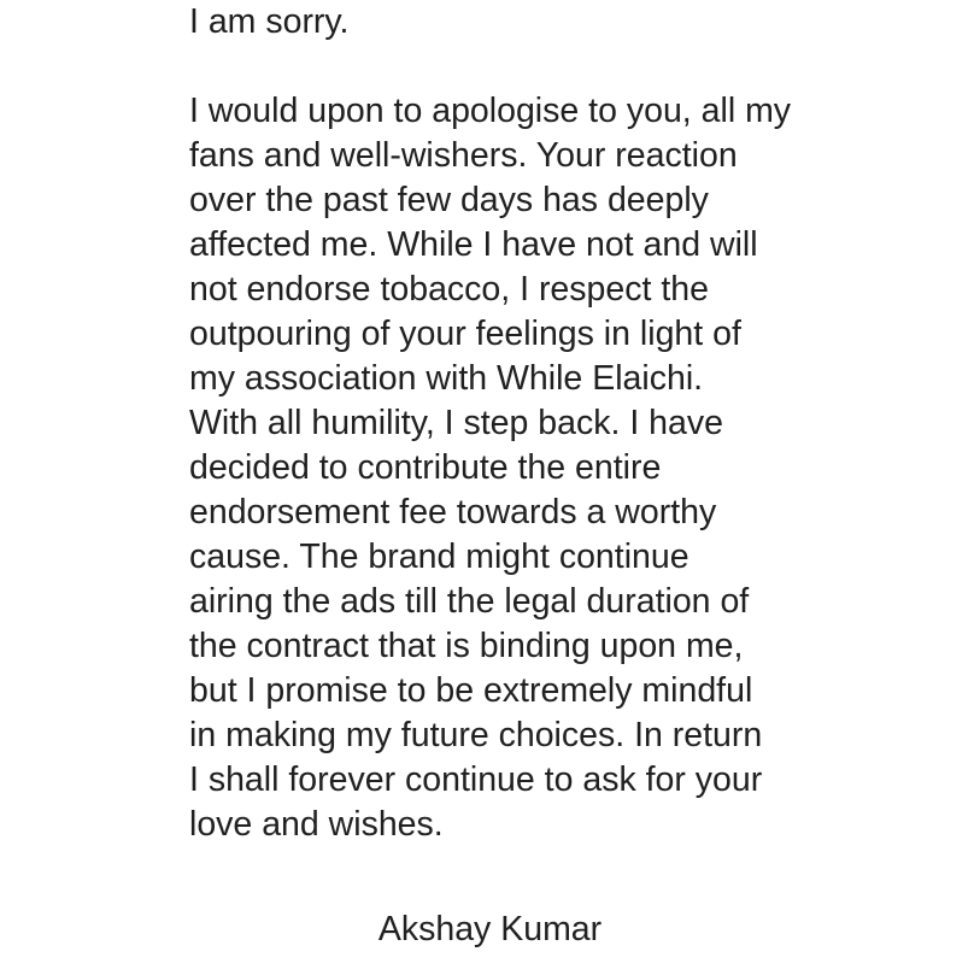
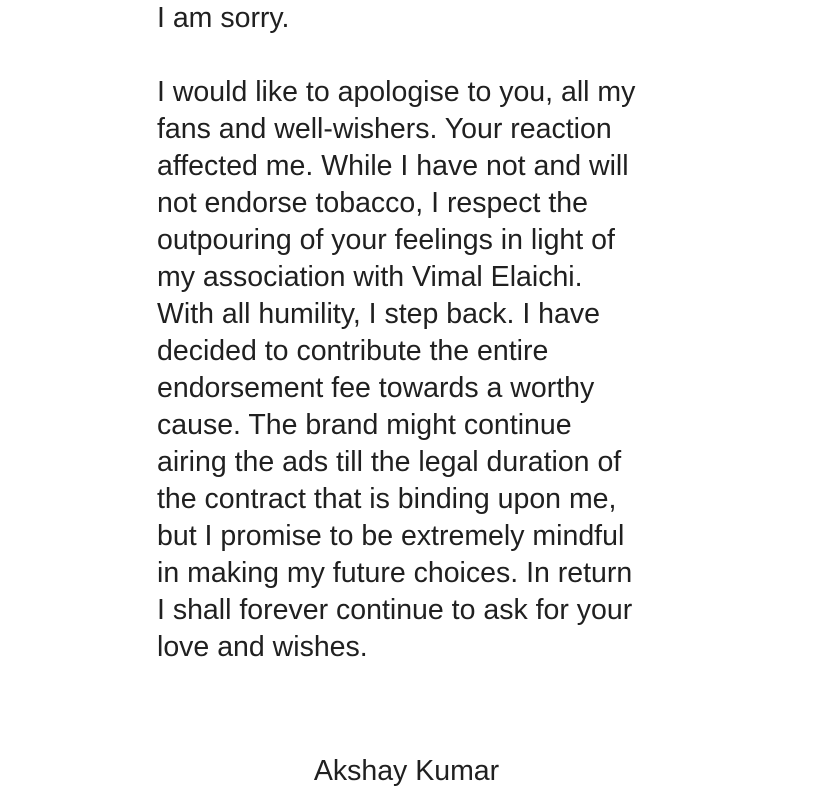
  I am sorry.
- I would upon to apologise to you, all my
+ I would like to apologise to you, all my
  fans and well-wishers. Your reaction
- over the past few days has deeply
  affected me. While I have not and will
  not endorse tobacco, I respect the
  outpouring of your feelings in light of
- my association with While Elaichi.
+ my association with Vimal Elaichi.
  With all humility, I step back. I have
  decided to contribute the entire
  endorsement fee towards a worthy
  cause. The brand might continue
  airing the ads till the legal duration of
  the contract that is binding upon me,
  but I promise to be extremely mindful
  in making my future choices. In return
  I shall forever continue to ask for your
  love and wishes.
  Akshay Kumar
